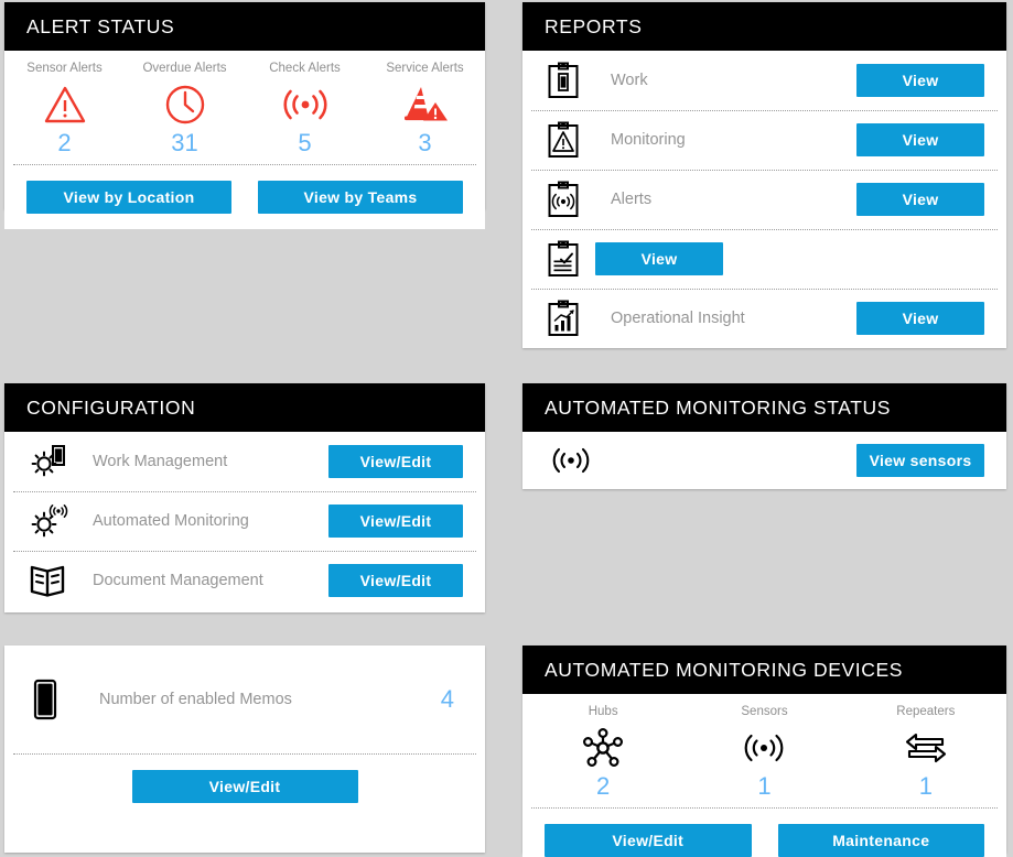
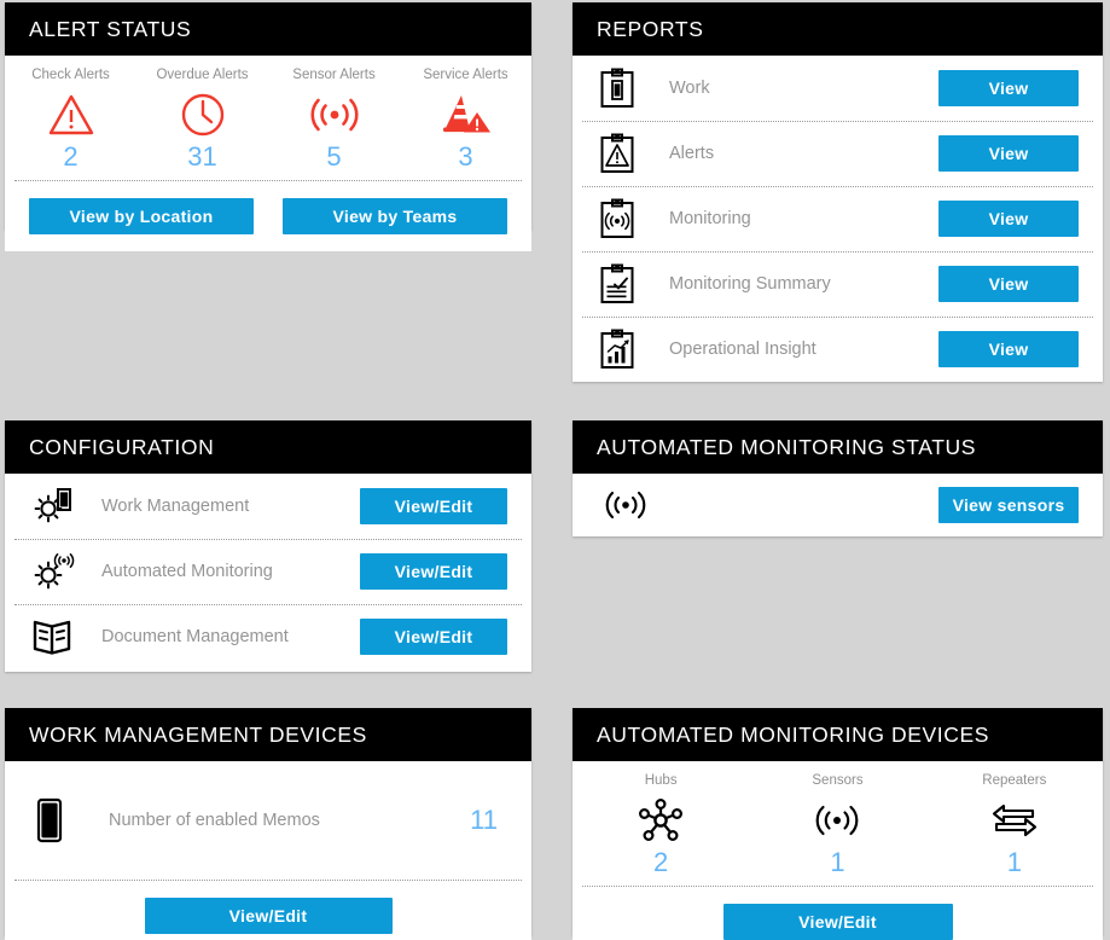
  ALERT STATUS
- Sensor Alerts
+ Check Alerts
  2
  Overdue Alerts
  31
- Check Alerts
+ Sensor Alerts
  5
  Service Alerts
  3
  View by Location
  View by Teams
  REPORTS
  Work
  View
- Monitoring
+ Alerts
  View
- Alerts
+ Monitoring
  View
+ Monitoring Summary
  View
  Operational Insight
  View
  CONFIGURATION
  Work Management
  View/Edit
  Automated Monitoring
  View/Edit
  Document Management
  View/Edit
  AUTOMATED MONITORING STATUS
  View sensors
+ WORK MANAGEMENT DEVICES
  Number of enabled Memos
- 4
+ 11
  View/Edit
  AUTOMATED MONITORING DEVICES
  Hubs
  2
  Sensors
  1
  Repeaters
  1
  View/Edit
- Maintenance
